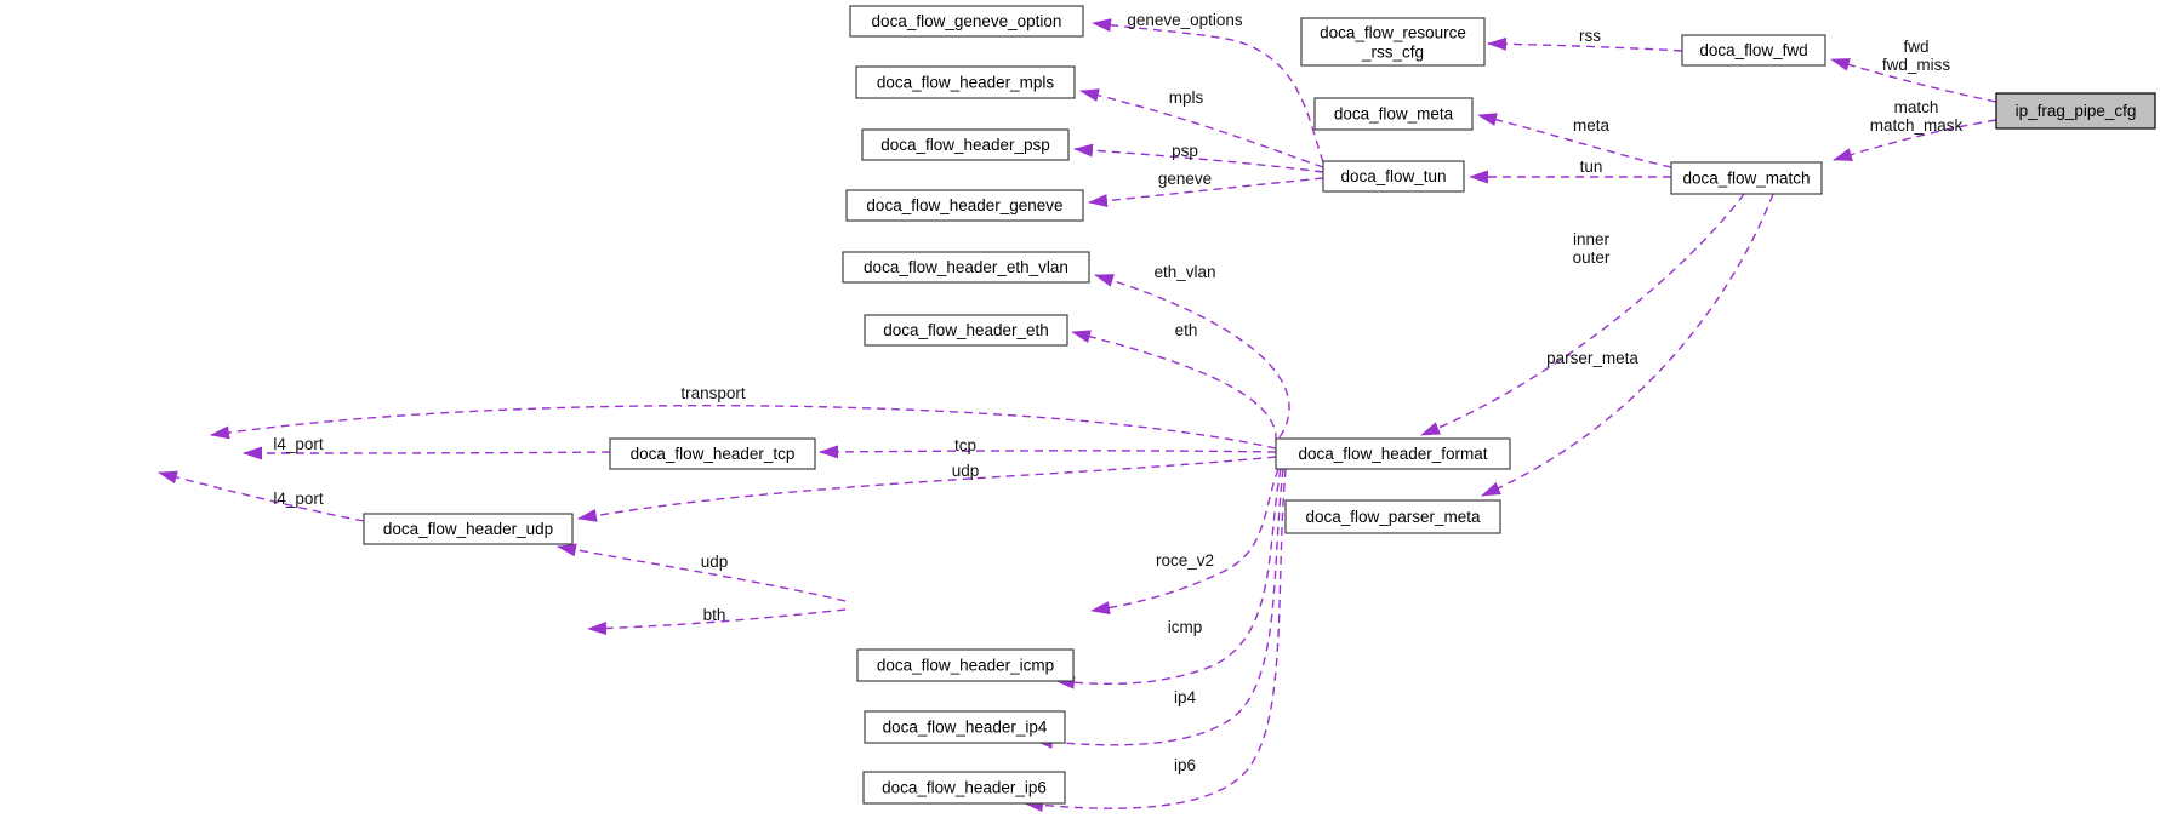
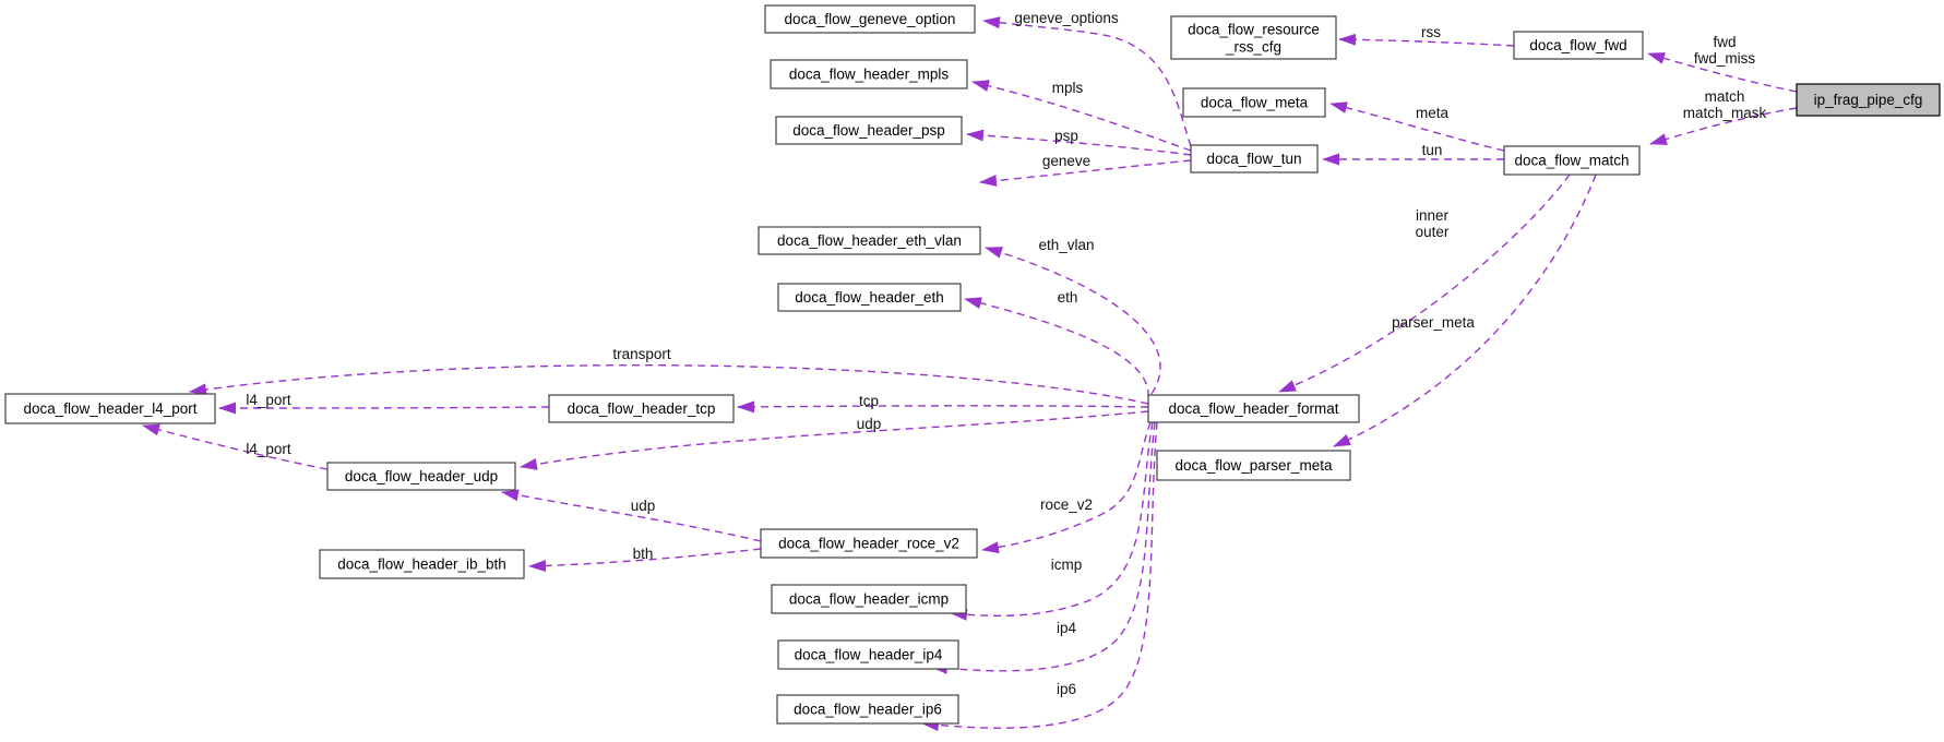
  geneve_options
  mpls
  psp
  geneve
  meta
  tun
  inner outer
  parser_meta
  rss
  fwd fwd_miss
  match match_mask
  eth_vlan
  eth
  transport
  tcp
  l4_port
  udp
  l4_port
  roce_v2
  icmp
  ip4
  ip6
  udp
  bth
  doca_flow_geneve_option
  doca_flow_resource _rss_cfg
  doca_flow_fwd
  ip_frag_pipe_cfg
  doca_flow_header_mpls
  doca_flow_meta
  doca_flow_header_psp
  doca_flow_tun
  doca_flow_match
- doca_flow_header_geneve
  doca_flow_header_eth_vlan
  doca_flow_header_eth
+ doca_flow_header_l4_port
  doca_flow_header_tcp
  doca_flow_header_format
  doca_flow_parser_meta
  doca_flow_header_udp
+ doca_flow_header_roce_v2
+ doca_flow_header_ib_bth
  doca_flow_header_icmp
  doca_flow_header_ip4
  doca_flow_header_ip6
